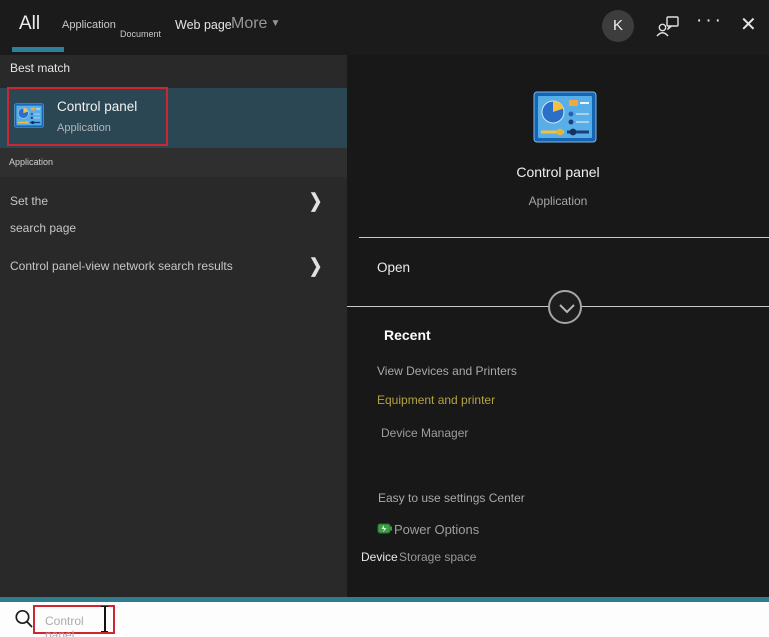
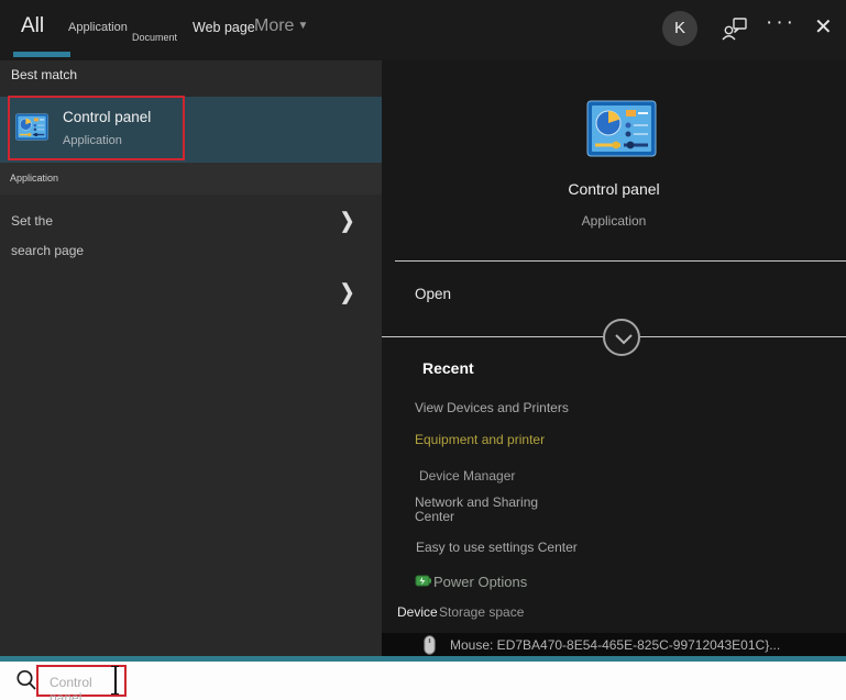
  All
  Application
  Document
  Web page
  More ▼
  K
  ···
  ✕
  Best match
  Control panel
  Application
  Application
  Set the
  search page
  ❯
- Control panel-view network search results
  ❯
  Control panel
  Application
  Open
  Recent
  View Devices and Printers
  Equipment and printer
  Device Manager
+ Network and Sharing Center
  Easy to use settings Center
  Power Options
  Device
  Storage space
+ Mouse: ED7BA470-8E54-465E-825C-99712043E01C}...
  Control panel
